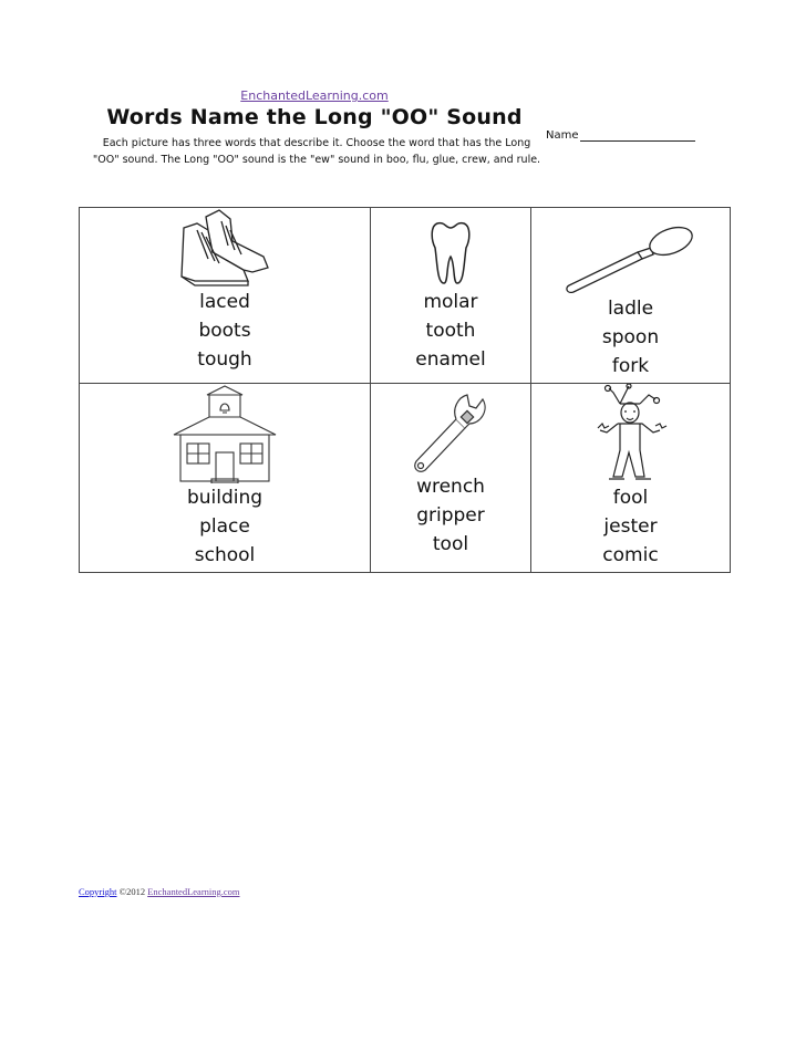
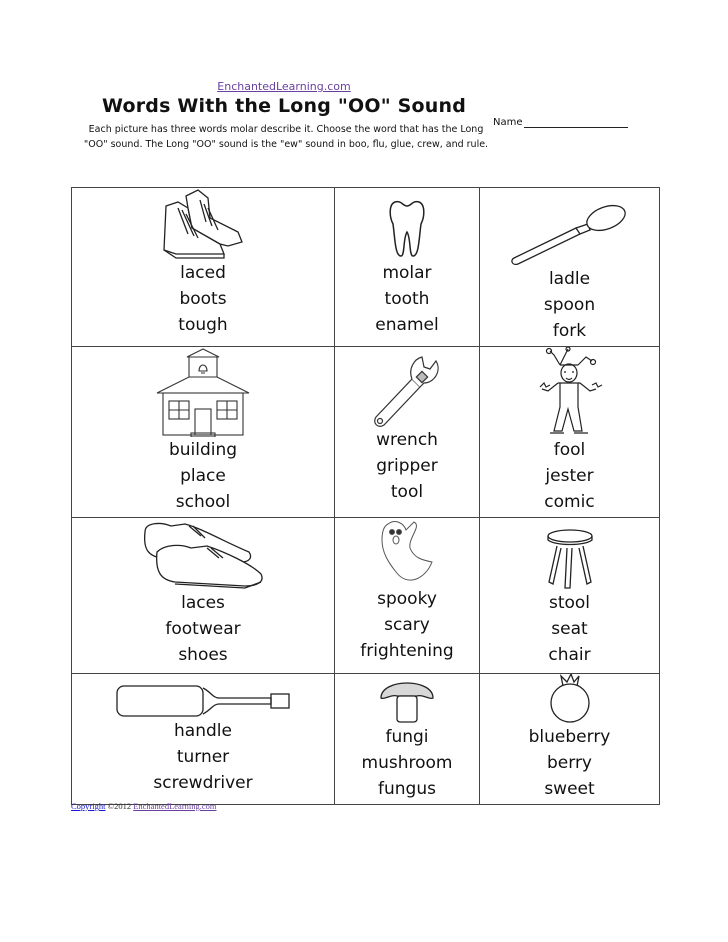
  EnchantedLearning.com
- Words Name the Long "OO" Sound
+ Words With the Long "OO" Sound
- Each picture has three words that describe it. Choose the word that has the Long "OO" sound. The Long "OO" sound is the "ew" sound in boo, flu, glue, crew, and rule.
+ Each picture has three words molar describe it. Choose the word that has the Long "OO" sound. The Long "OO" sound is the "ew" sound in boo, flu, glue, crew, and rule.
  Name
  laced boots tough	molar tooth enamel	ladle spoon fork
  building place school	wrench gripper tool	fool jester comic
+ laces footwear shoes	spooky scary frightening	stool seat chair
+ handle turner screwdriver	fungi mushroom fungus	blueberry berry sweet
  Copyright ©2012 EnchantedLearning.com
